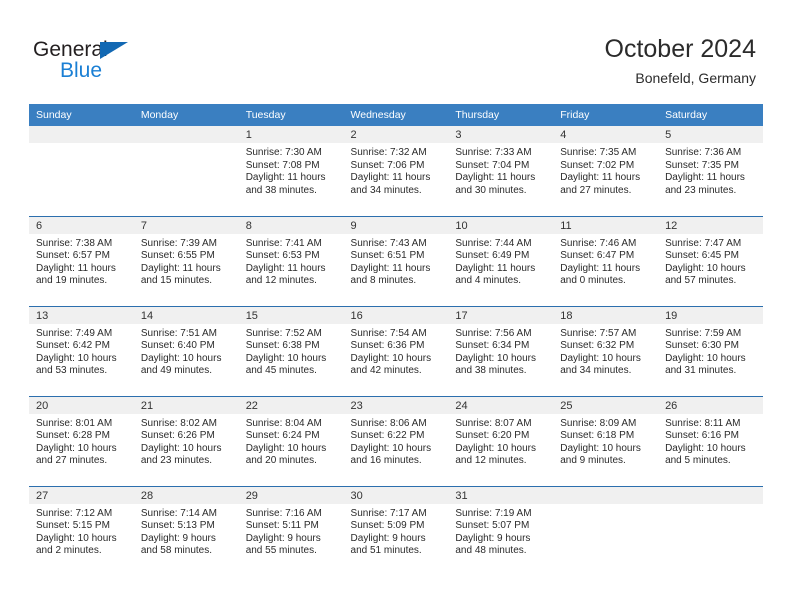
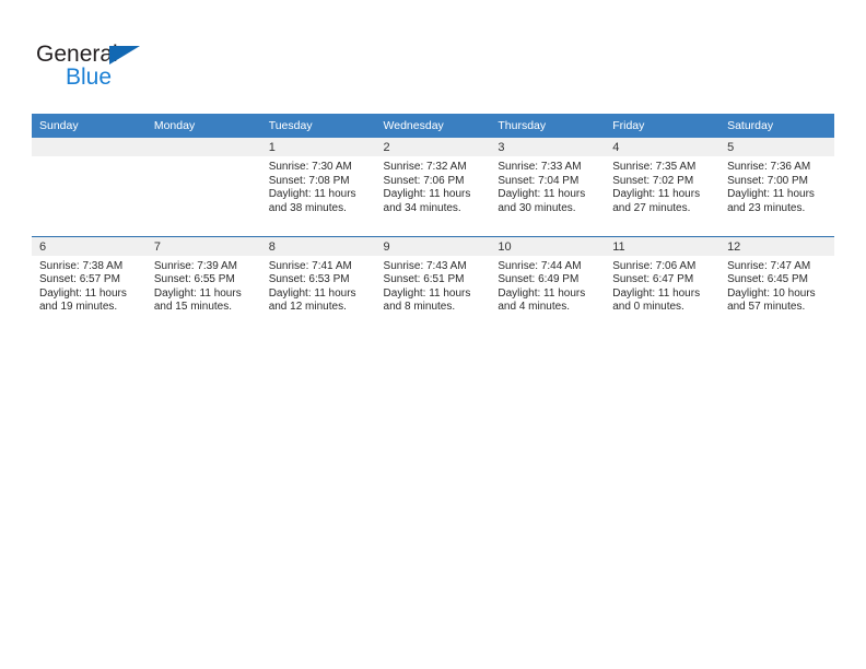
  General
  Blue
- October 2024
- Bonefeld, Germany
  Sunday	Monday	Tuesday	Wednesday	Thursday	Friday	Saturday
- 		1Sunrise: 7:30 AMSunset: 7:08 PMDaylight: 11 hours and 38 minutes.	2Sunrise: 7:32 AMSunset: 7:06 PMDaylight: 11 hours and 34 minutes.	3Sunrise: 7:33 AMSunset: 7:04 PMDaylight: 11 hours and 30 minutes.	4Sunrise: 7:35 AMSunset: 7:02 PMDaylight: 11 hours and 27 minutes.	5Sunrise: 7:36 AMSunset: 7:35 PMDaylight: 11 hours and 23 minutes.
+ 		1Sunrise: 7:30 AMSunset: 7:08 PMDaylight: 11 hours and 38 minutes.	2Sunrise: 7:32 AMSunset: 7:06 PMDaylight: 11 hours and 34 minutes.	3Sunrise: 7:33 AMSunset: 7:04 PMDaylight: 11 hours and 30 minutes.	4Sunrise: 7:35 AMSunset: 7:02 PMDaylight: 11 hours and 27 minutes.	5Sunrise: 7:36 AMSunset: 7:00 PMDaylight: 11 hours and 23 minutes.
- 6Sunrise: 7:38 AMSunset: 6:57 PMDaylight: 11 hours and 19 minutes.	7Sunrise: 7:39 AMSunset: 6:55 PMDaylight: 11 hours and 15 minutes.	8Sunrise: 7:41 AMSunset: 6:53 PMDaylight: 11 hours and 12 minutes.	9Sunrise: 7:43 AMSunset: 6:51 PMDaylight: 11 hours and 8 minutes.	10Sunrise: 7:44 AMSunset: 6:49 PMDaylight: 11 hours and 4 minutes.	11Sunrise: 7:46 AMSunset: 6:47 PMDaylight: 11 hours and 0 minutes.	12Sunrise: 7:47 AMSunset: 6:45 PMDaylight: 10 hours and 57 minutes.
+ 6Sunrise: 7:38 AMSunset: 6:57 PMDaylight: 11 hours and 19 minutes.	7Sunrise: 7:39 AMSunset: 6:55 PMDaylight: 11 hours and 15 minutes.	8Sunrise: 7:41 AMSunset: 6:53 PMDaylight: 11 hours and 12 minutes.	9Sunrise: 7:43 AMSunset: 6:51 PMDaylight: 11 hours and 8 minutes.	10Sunrise: 7:44 AMSunset: 6:49 PMDaylight: 11 hours and 4 minutes.	11Sunrise: 7:06 AMSunset: 6:47 PMDaylight: 11 hours and 0 minutes.	12Sunrise: 7:47 AMSunset: 6:45 PMDaylight: 10 hours and 57 minutes.
- 13Sunrise: 7:49 AMSunset: 6:42 PMDaylight: 10 hours and 53 minutes.	14Sunrise: 7:51 AMSunset: 6:40 PMDaylight: 10 hours and 49 minutes.	15Sunrise: 7:52 AMSunset: 6:38 PMDaylight: 10 hours and 45 minutes.	16Sunrise: 7:54 AMSunset: 6:36 PMDaylight: 10 hours and 42 minutes.	17Sunrise: 7:56 AMSunset: 6:34 PMDaylight: 10 hours and 38 minutes.	18Sunrise: 7:57 AMSunset: 6:32 PMDaylight: 10 hours and 34 minutes.	19Sunrise: 7:59 AMSunset: 6:30 PMDaylight: 10 hours and 31 minutes.
- 20Sunrise: 8:01 AMSunset: 6:28 PMDaylight: 10 hours and 27 minutes.	21Sunrise: 8:02 AMSunset: 6:26 PMDaylight: 10 hours and 23 minutes.	22Sunrise: 8:04 AMSunset: 6:24 PMDaylight: 10 hours and 20 minutes.	23Sunrise: 8:06 AMSunset: 6:22 PMDaylight: 10 hours and 16 minutes.	24Sunrise: 8:07 AMSunset: 6:20 PMDaylight: 10 hours and 12 minutes.	25Sunrise: 8:09 AMSunset: 6:18 PMDaylight: 10 hours and 9 minutes.	26Sunrise: 8:11 AMSunset: 6:16 PMDaylight: 10 hours and 5 minutes.
- 27Sunrise: 7:12 AMSunset: 5:15 PMDaylight: 10 hours and 2 minutes.	28Sunrise: 7:14 AMSunset: 5:13 PMDaylight: 9 hours and 58 minutes.	29Sunrise: 7:16 AMSunset: 5:11 PMDaylight: 9 hours and 55 minutes.	30Sunrise: 7:17 AMSunset: 5:09 PMDaylight: 9 hours and 51 minutes.	31Sunrise: 7:19 AMSunset: 5:07 PMDaylight: 9 hours and 48 minutes.
